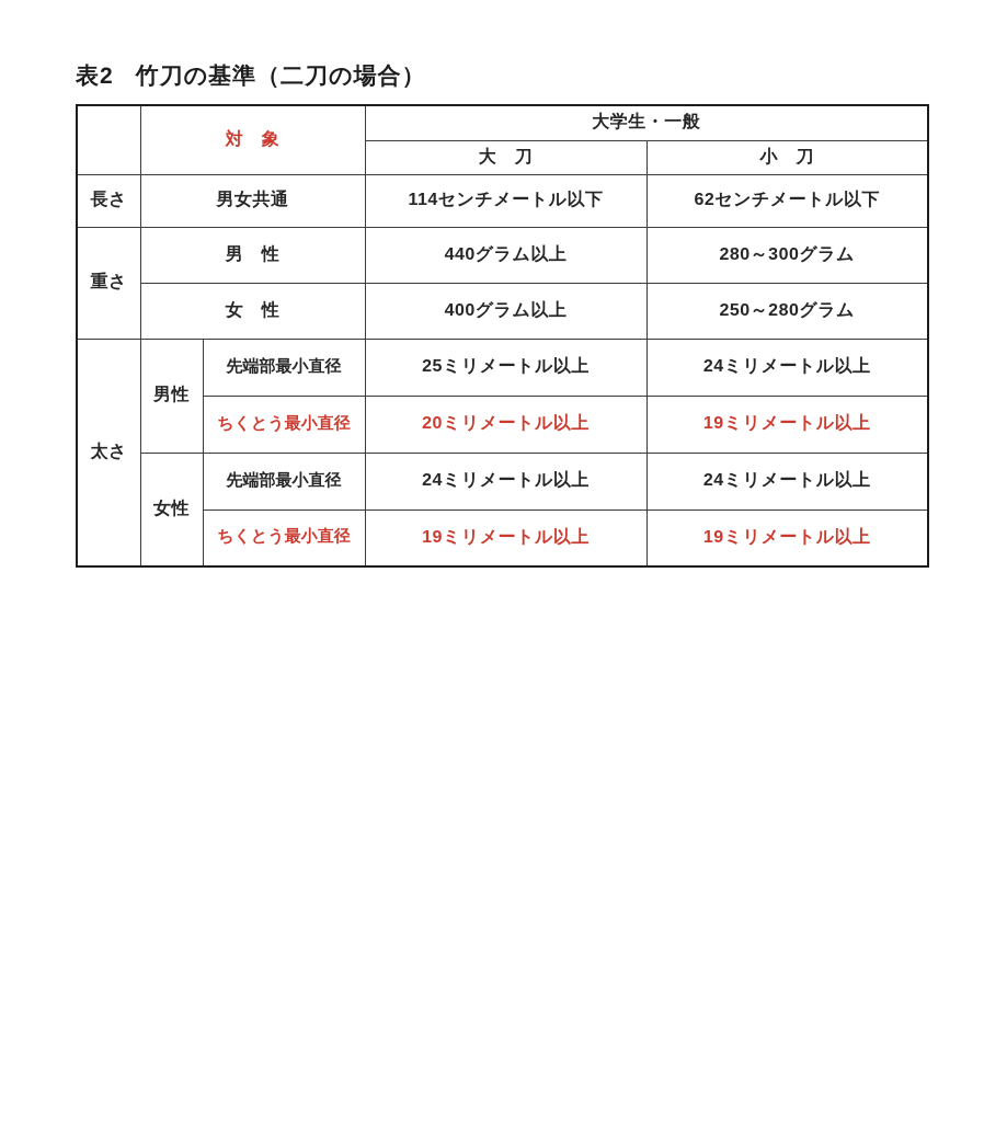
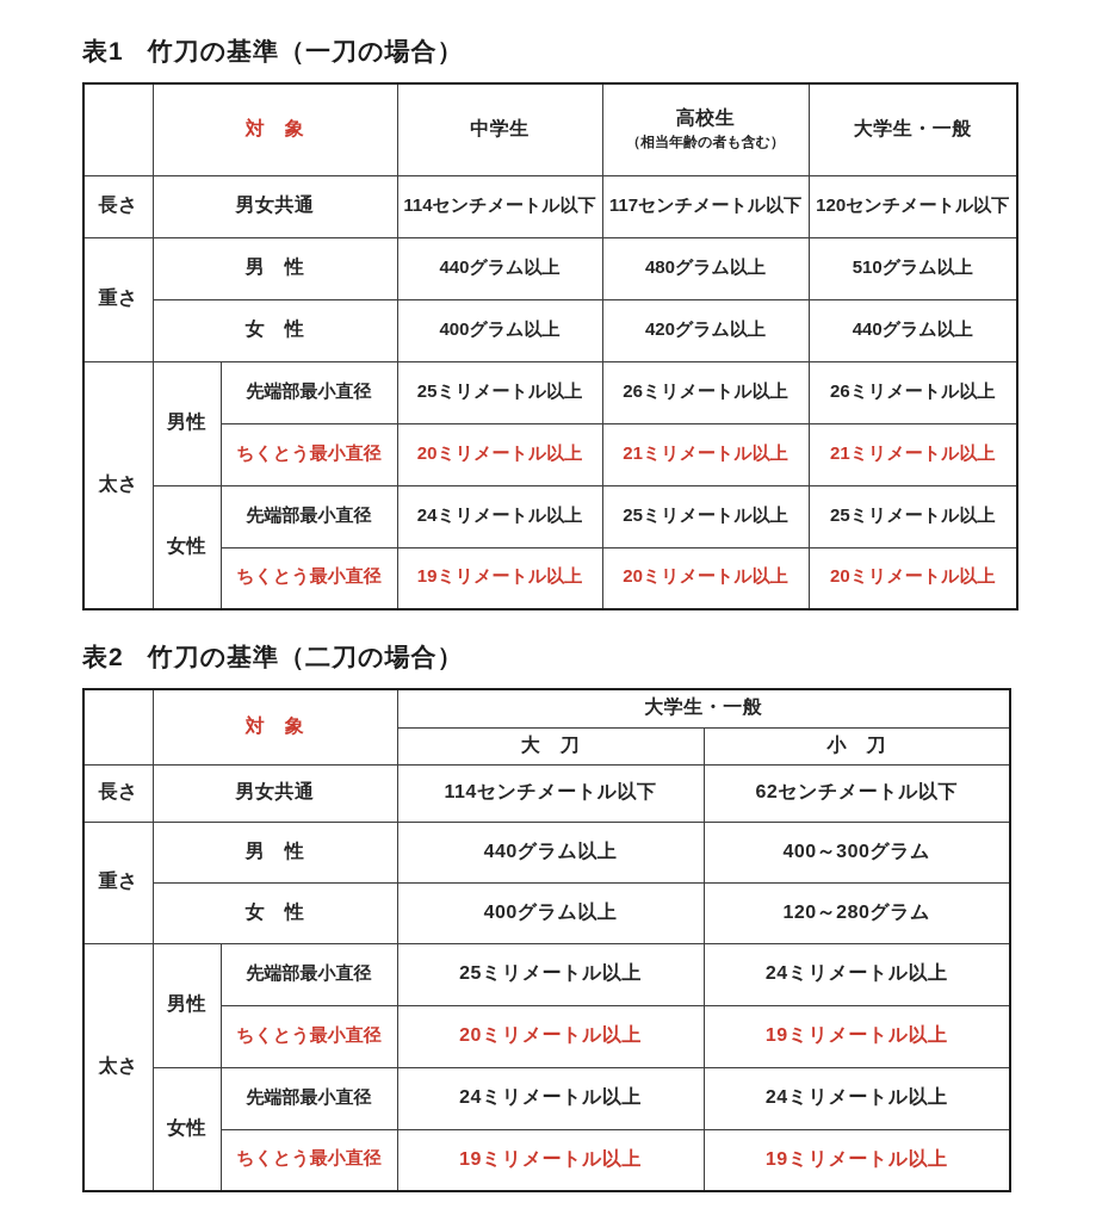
+ 表1 竹刀の基準（一刀の場合）
+ 	対 象	中学生	高校生 （相当年齢の者も含む）	大学生・一般
+ 長さ	男女共通	114センチメートル以下	117センチメートル以下	120センチメートル以下
+ 重さ	男 性	440グラム以上	480グラム以上	510グラム以上
+ 女 性	400グラム以上	420グラム以上	440グラム以上
+ 太さ	男性	先端部最小直径	25ミリメートル以上	26ミリメートル以上	26ミリメートル以上
+ ちくとう最小直径	20ミリメートル以上	21ミリメートル以上	21ミリメートル以上
+ 女性	先端部最小直径	24ミリメートル以上	25ミリメートル以上	25ミリメートル以上
+ ちくとう最小直径	19ミリメートル以上	20ミリメートル以上	20ミリメートル以上
  表2 竹刀の基準（二刀の場合）
  	対 象	大学生・一般
  大 刀	小 刀
  長さ	男女共通	114センチメートル以下	62センチメートル以下
- 重さ	男 性	440グラム以上	280～300グラム
+ 重さ	男 性	440グラム以上	400～300グラム
- 女 性	400グラム以上	250～280グラム
+ 女 性	400グラム以上	120～280グラム
  太さ	男性	先端部最小直径	25ミリメートル以上	24ミリメートル以上
  ちくとう最小直径	20ミリメートル以上	19ミリメートル以上
  女性	先端部最小直径	24ミリメートル以上	24ミリメートル以上
  ちくとう最小直径	19ミリメートル以上	19ミリメートル以上
